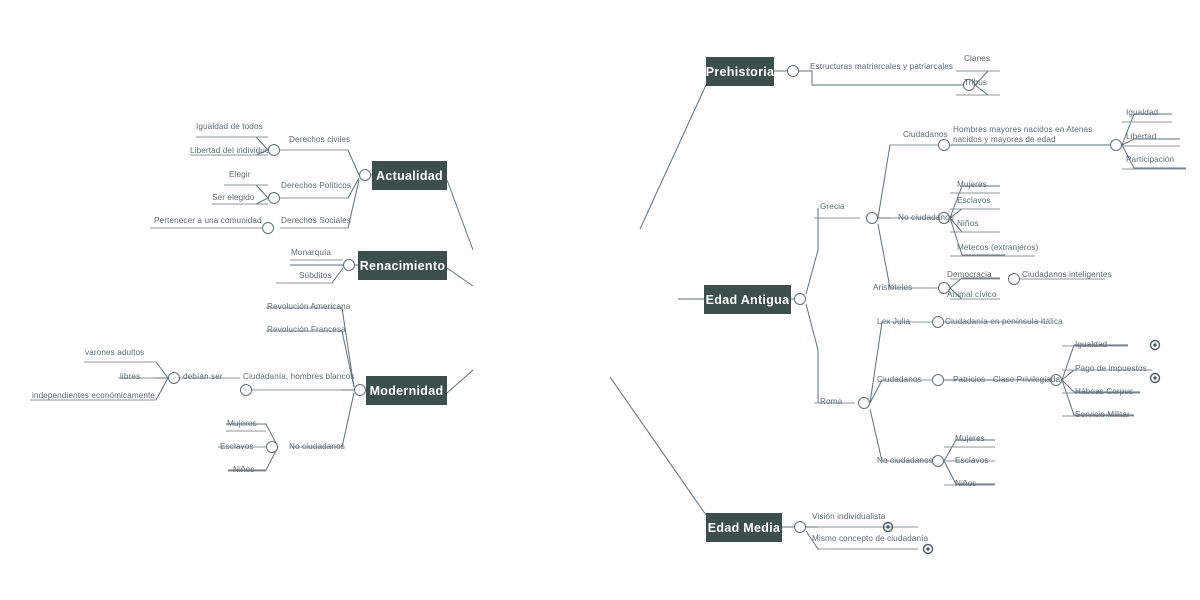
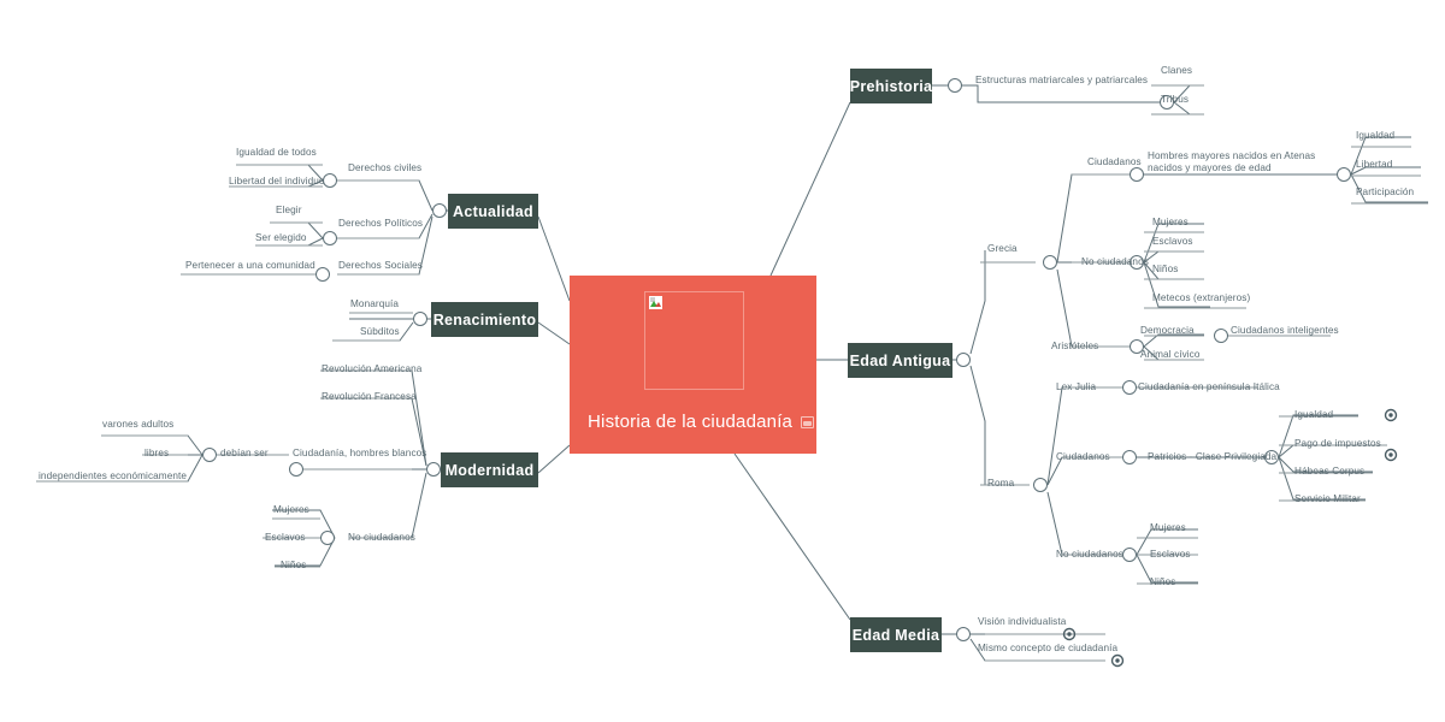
+ Historia de la ciudadanía
  Prehistoria
  Edad Antigua
  Edad Media
  Actualidad
  Renacimiento
  Modernidad
  Estructuras matriarcales y patriarcales
  Clanes
  Tribus
  Grecia
  Ciudadanos
  Hombres mayores nacidos en Atenas nacidos y mayores de edad
  Igualdad
  Libertad
  Participación
  No ciudadanos
  Mujeres
  Esclavos
  Niños
  Metecos (extranjeros)
  Aristóteles
  Democracia
  Ciudadanos inteligentes
  Animal cívico
  Roma
  Lex Julia
  Ciudadanía en península Itálica
  Ciudadanos
  Patricios - Clase Privilegiada
  Igualdad
  Pago de impuestos
  Hábeas Corpus
  Servicio Militar
  No ciudadanos
  Mujeres
  Esclavos
  Niños
  Visión individualista
  Mismo concepto de ciudadanía
  Derechos civiles
  Igualdad de todos
  Libertad del individuo
  Derechos Políticos
  Elegir
  Ser elegido
  Derechos Sociales
  Pertenecer a una comunidad
  Monarquía
  Súbditos
  Revolución Americana
  Revolución Francesa
  Ciudadanía, hombres blancos
  debían ser
  varones adultos
  libres
  independientes económicamente
  No ciudadanos
  Mujeres
  Esclavos
  Niños
